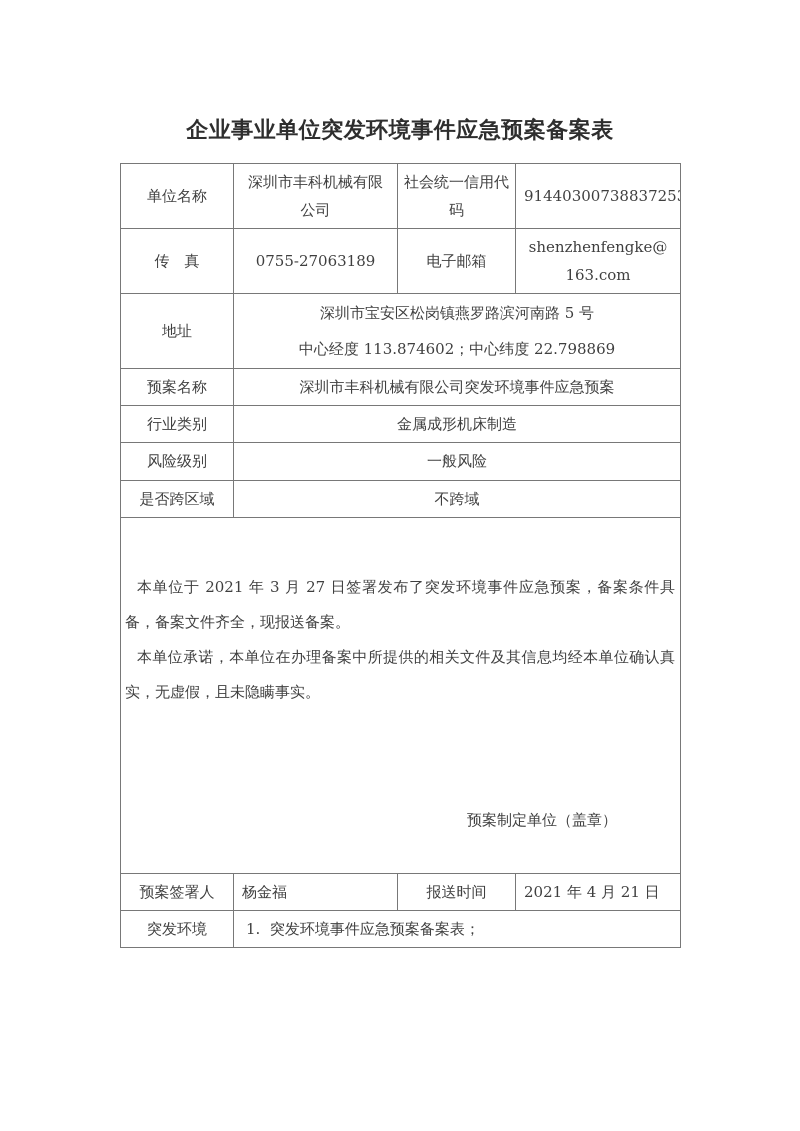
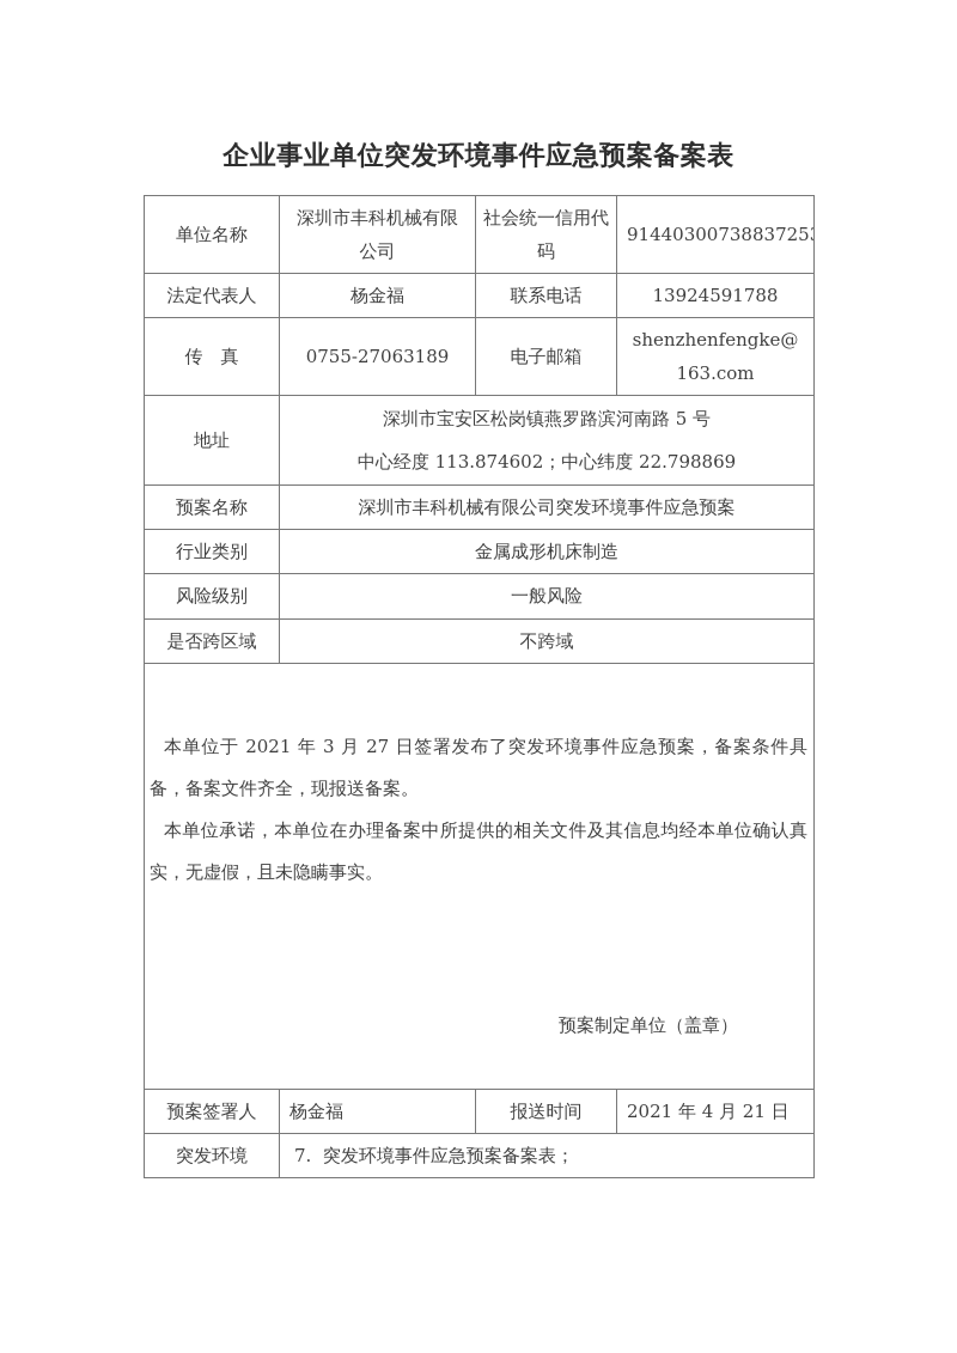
  企业事业单位突发环境事件应急预案备案表
  单位名称	深圳市丰科机械有限公司	社会统一信用代码	9144030073883725
+ 法定代表人	杨金福	联系电话	13924591788
  传 真	0755-27063189	电子邮箱	shenzhenfengke@163.com
  地址	深圳市宝安区松岗镇燕罗路滨河南路 5 号 中心经度 113.874602；中心纬度 22.798869
  预案名称	深圳市丰科机械有限公司突发环境事件应急预案
  行业类别	金属成形机床制造
  风险级别	一般风险
  是否跨区域	不跨域
  本单位于 2021 年 3 月 27 日签署发布了突发环境事件应急预案，备案条件具备，备案文件齐全，现报送备案。 本单位承诺，本单位在办理备案中所提供的相关文件及其信息均经本单位确认真实，无虚假，且未隐瞒事实。 预案制定单位（盖章）
  预案签署人	杨金福	报送时间	2021 年 4 月 21 日
- 突发环境	1. 突发环境事件应急预案备案表；
+ 突发环境	7. 突发环境事件应急预案备案表；
